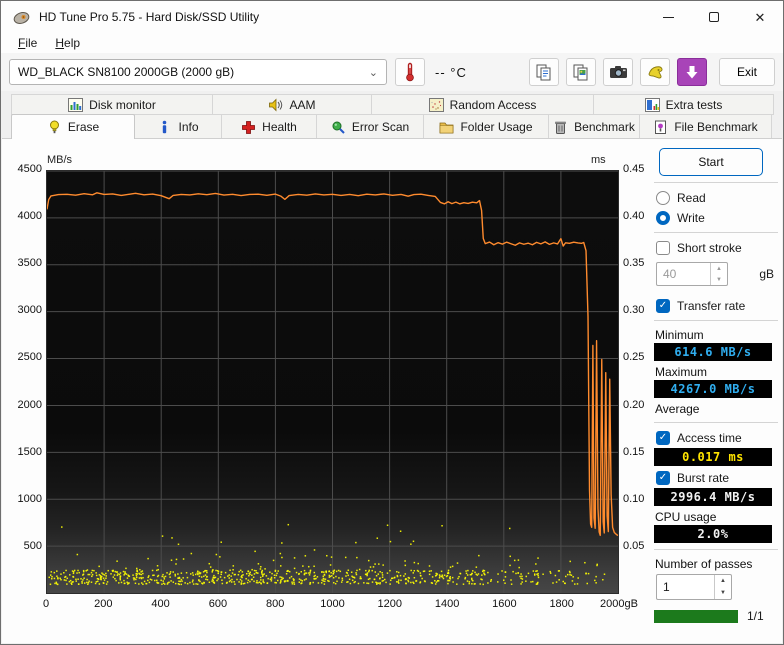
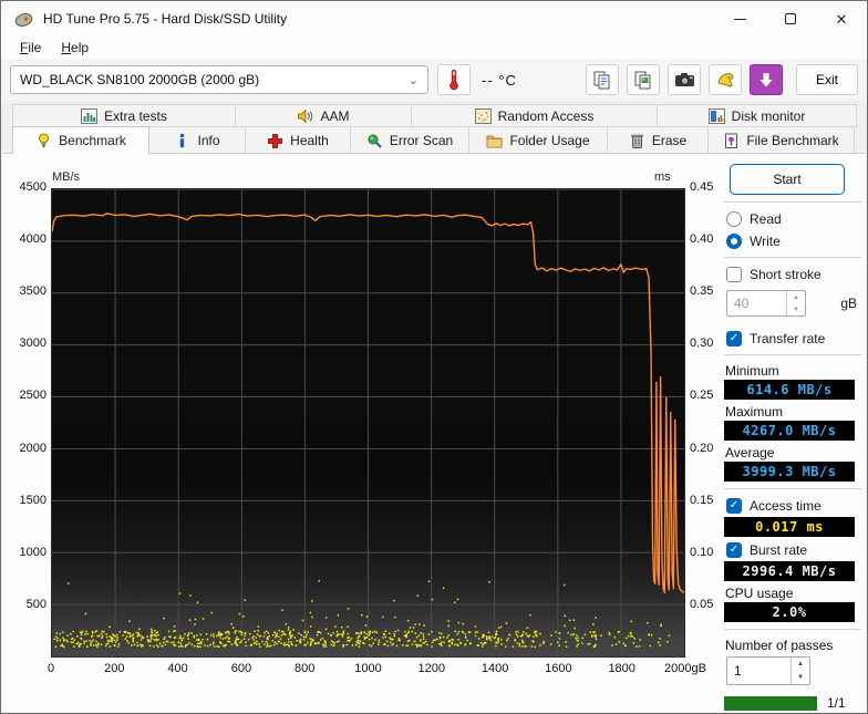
  HD Tune Pro 5.75 - Hard Disk/SSD Utility
  ✕
  File
  Help
  WD_BLACK SN8100 2000GB (2000 gB)
  ⌄
  -- °C
  Exit
- Disk monitor
+ Extra tests
  AAM
  Random Access
- Extra tests
+ Disk monitor
- Erase
+ Benchmark
  Info
  Health
  Error Scan
  Folder Usage
- Benchmark
+ Erase
  File Benchmark
  MB/s
  ms
  4500
  4000
  3500
  3000
  2500
  2000
  1500
  1000
  500
  0.45
  0.40
  0.35
  0.30
  0.25
  0.20
  0.15
  0.10
  0.05
  0
  200
  400
  600
  800
  1000
  1200
  1400
  1600
  1800
  2000gB
  Start
  Read
  Write
  Short stroke
  40
  gB
  ✓
  Transfer rate
  Minimum
  614.6 MB/s
  Maximum
  4267.0 MB/s
  Average
+ 3999.3 MB/s
  ✓
  Access time
  0.017 ms
  ✓
  Burst rate
  2996.4 MB/s
  CPU usage
  2.0%
  Number of passes
  1
  1/1
